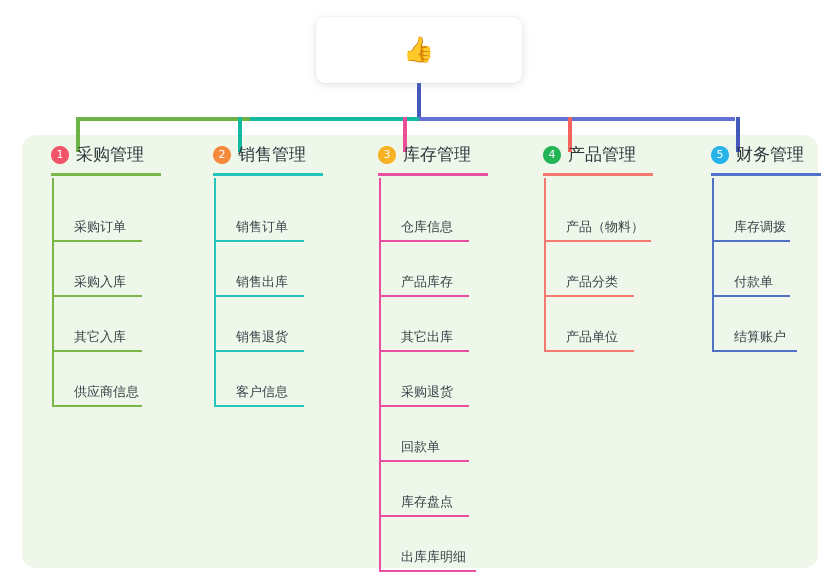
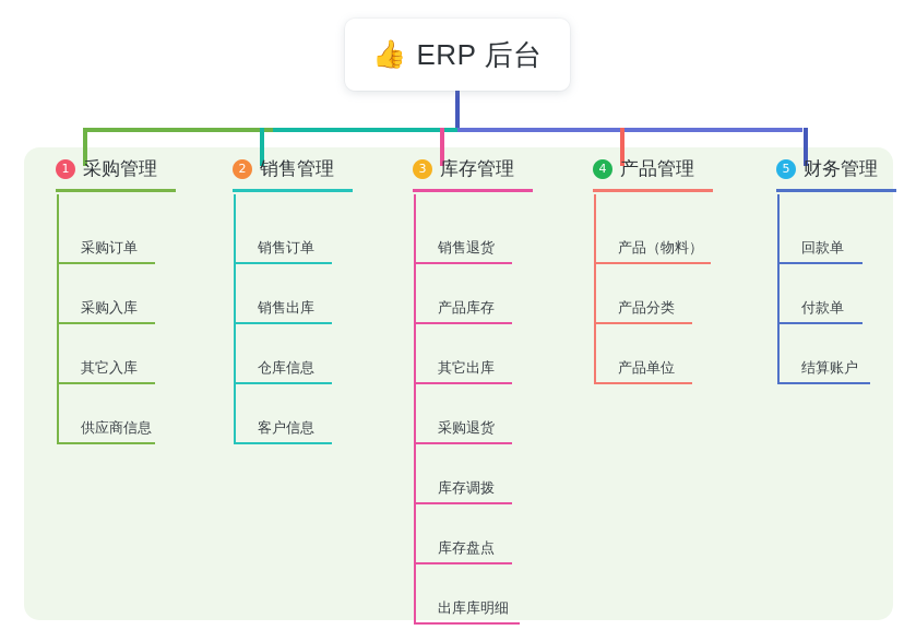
  👍
+ ERP 后台
  1
  采购管理
  2
  销售管理
  3
  库存管理
  4
  产品管理
  5
  财务管理
  采购订单
  采购入库
  其它入库
  供应商信息
  销售订单
  销售出库
- 销售退货
+ 仓库信息
  客户信息
- 仓库信息
+ 销售退货
  产品库存
  其它出库
  采购退货
- 回款单
+ 库存调拨
  库存盘点
  出库库明细
  产品（物料）
  产品分类
  产品单位
- 库存调拨
+ 回款单
  付款单
  结算账户
